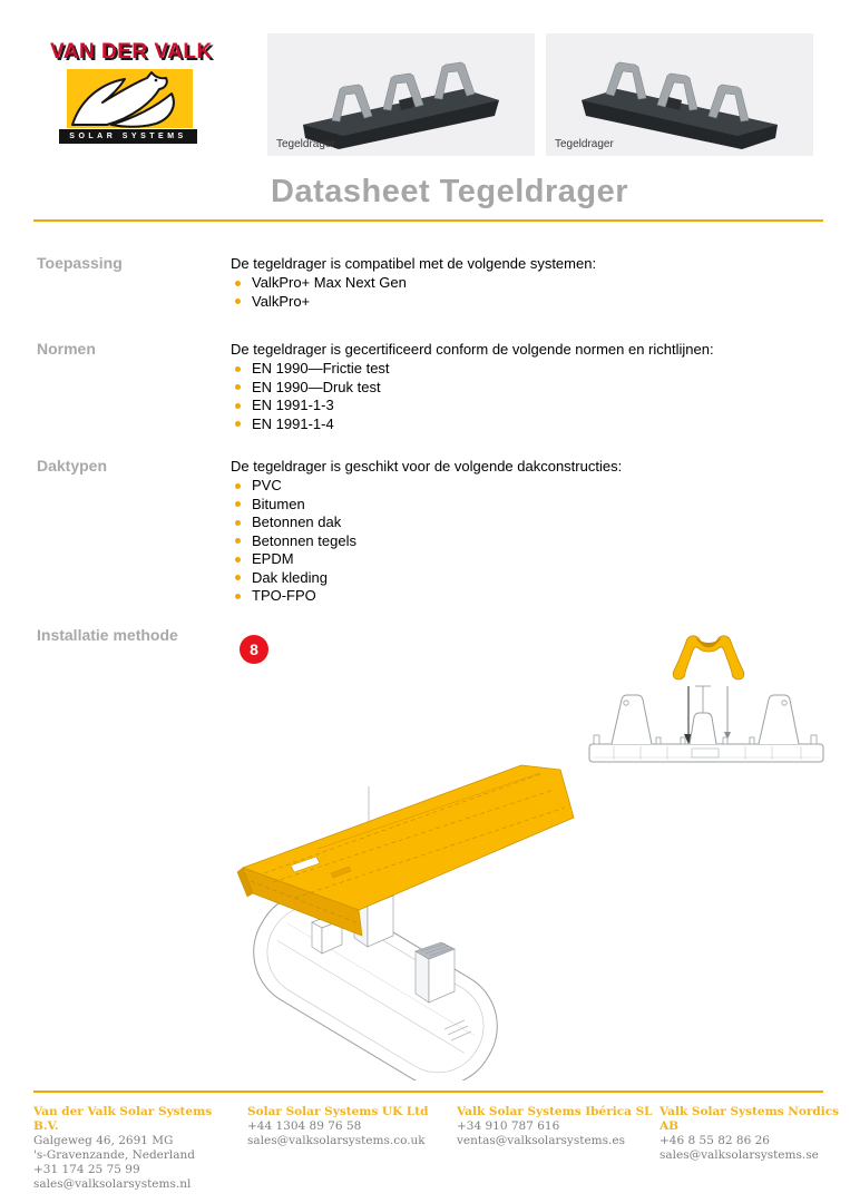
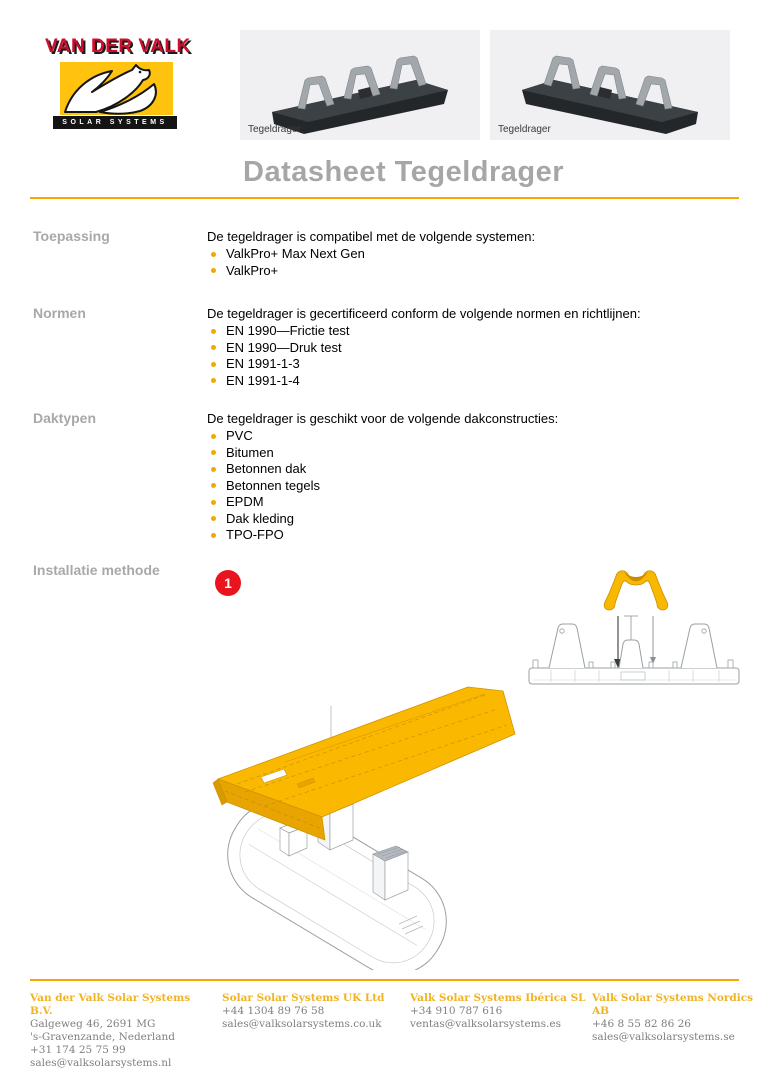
  VAN DER VALK
  Tegeldrager
  Tegeldrager
  Datasheet Tegeldrager
  Toepassing
  De tegeldrager is compatibel met de volgende systemen:
  ValkPro+ Max Next Gen
  ValkPro+
  Normen
  De tegeldrager is gecertificeerd conform de volgende normen en richtlijnen:
  EN 1990—Frictie test
  EN 1990—Druk test
  EN 1991-1-3
  EN 1991-1-4
  Daktypen
  De tegeldrager is geschikt voor de volgende dakconstructies:
  PVC
  Bitumen
  Betonnen dak
  Betonnen tegels
  EPDM
  Dak kleding
  TPO-FPO
  Installatie methode
- 8
+ 1
  Van der Valk Solar Systems B.V.
  Galgeweg 46, 2691 MG
  's-Gravenzande, Nederland
  +31 174 25 75 99
  sales@valksolarsystems.nl
  Solar Solar Systems UK Ltd
  +44 1304 89 76 58
  sales@valksolarsystems.co.uk
  Valk Solar Systems Ibérica SL
  +34 910 787 616
  ventas@valksolarsystems.es
  Valk Solar Systems Nordics AB
  +46 8 55 82 86 26
  sales@valksolarsystems.se
